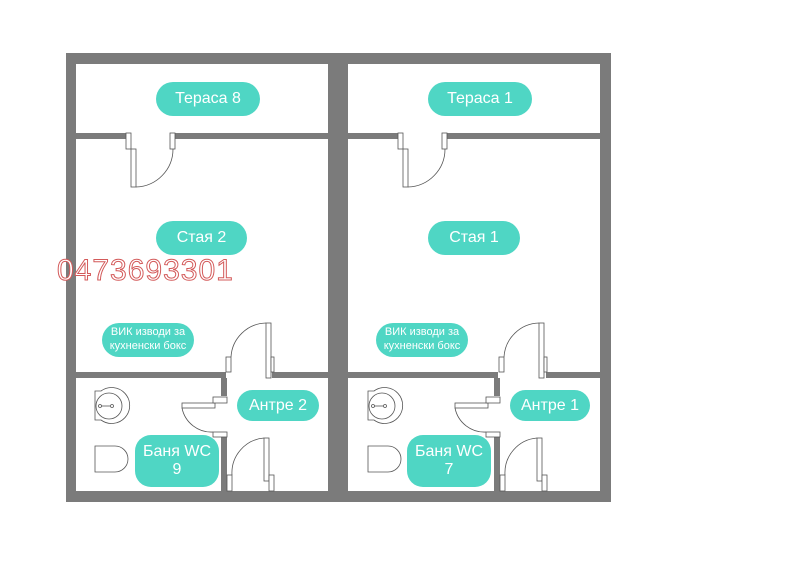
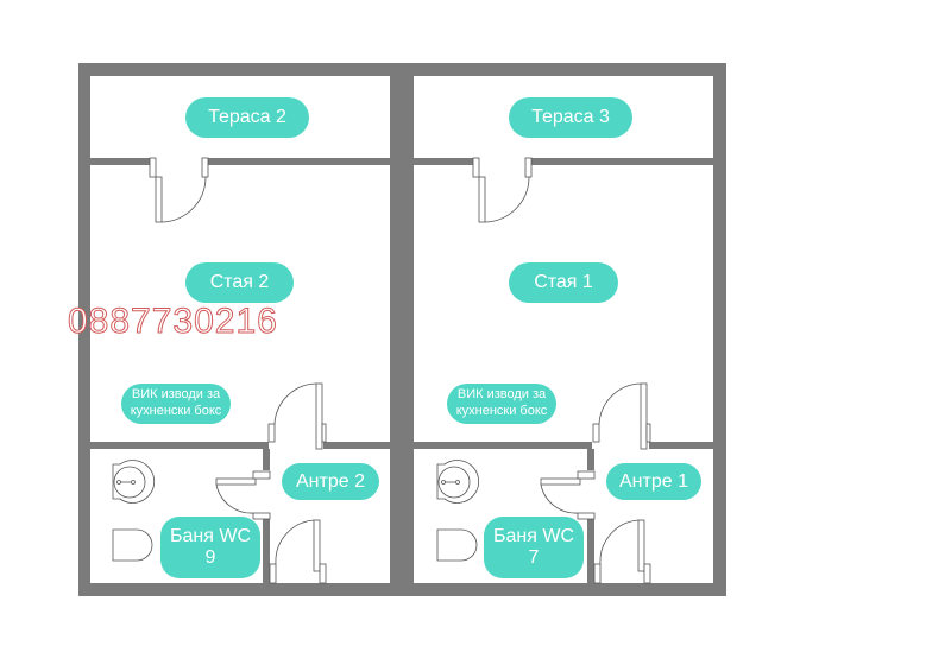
- Тераса 8
+ Тераса 2
  Стая 2
  ВИК изводи за
  кухненски бокс
  Антре 2
  Баня WC
  9
- Тераса 1
+ Тераса 3
  Стая 1
  ВИК изводи за
  кухненски бокс
  Антре 1
  Баня WC
  7
- 0473693301
+ 0887730216
